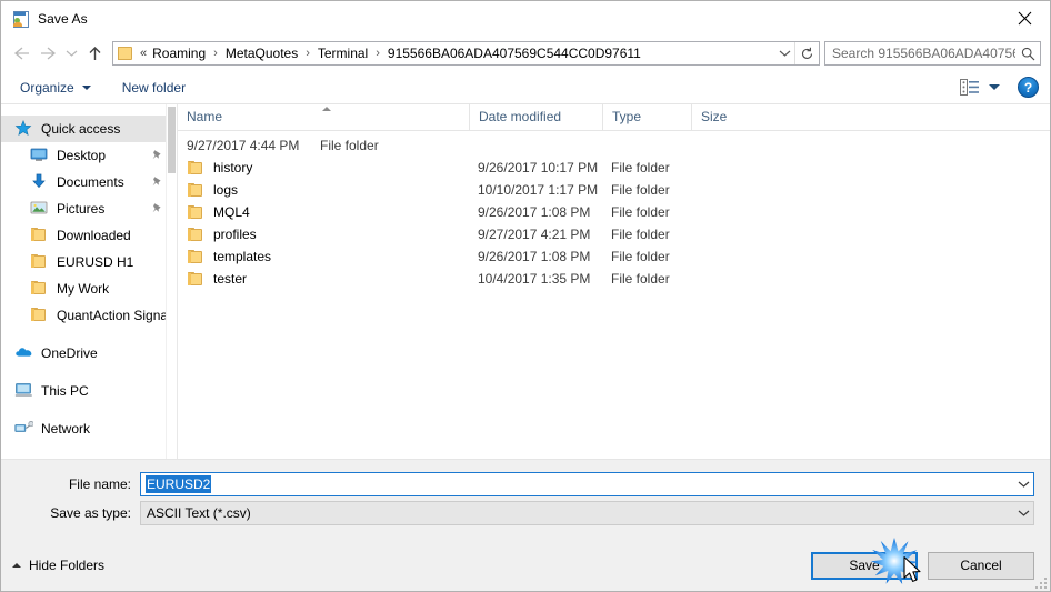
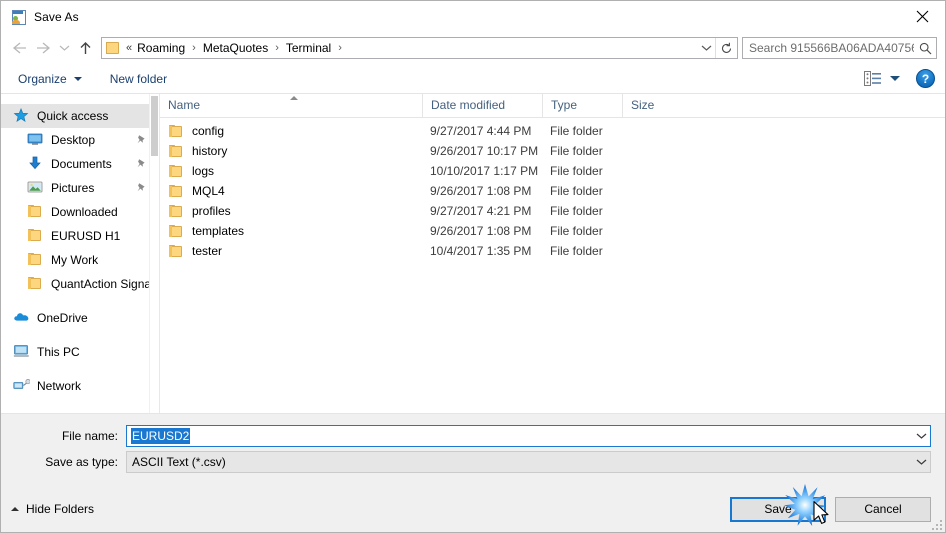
  Save As
  «
  Roaming
  ›
  MetaQuotes
  ›
  Terminal
  ›
- 915566BA06ADA407569C544CC0D97611
  Search 915566BA06ADA4075
  Organize
  New folder
  ?
  Quick access
  Desktop
  Documents
  Pictures
  Downloaded
  EURUSD H1
  My Work
  QuantAction Signa
  OneDrive
  This PC
  Network
  Name
  Date modified
  Type
  Size
+ config
  9/27/2017 4:44 PM
  File folder
  history
  9/26/2017 10:17 PM
  File folder
  logs
  10/10/2017 1:17 PM
  File folder
  MQL4
  9/26/2017 1:08 PM
  File folder
  profiles
  9/27/2017 4:21 PM
  File folder
  templates
  9/26/2017 1:08 PM
  File folder
  tester
  10/4/2017 1:35 PM
  File folder
  File name:
  EURUSD2
  Save as type:
  ASCII Text (*.csv)
  Hide Folders
  Save
  Cancel
